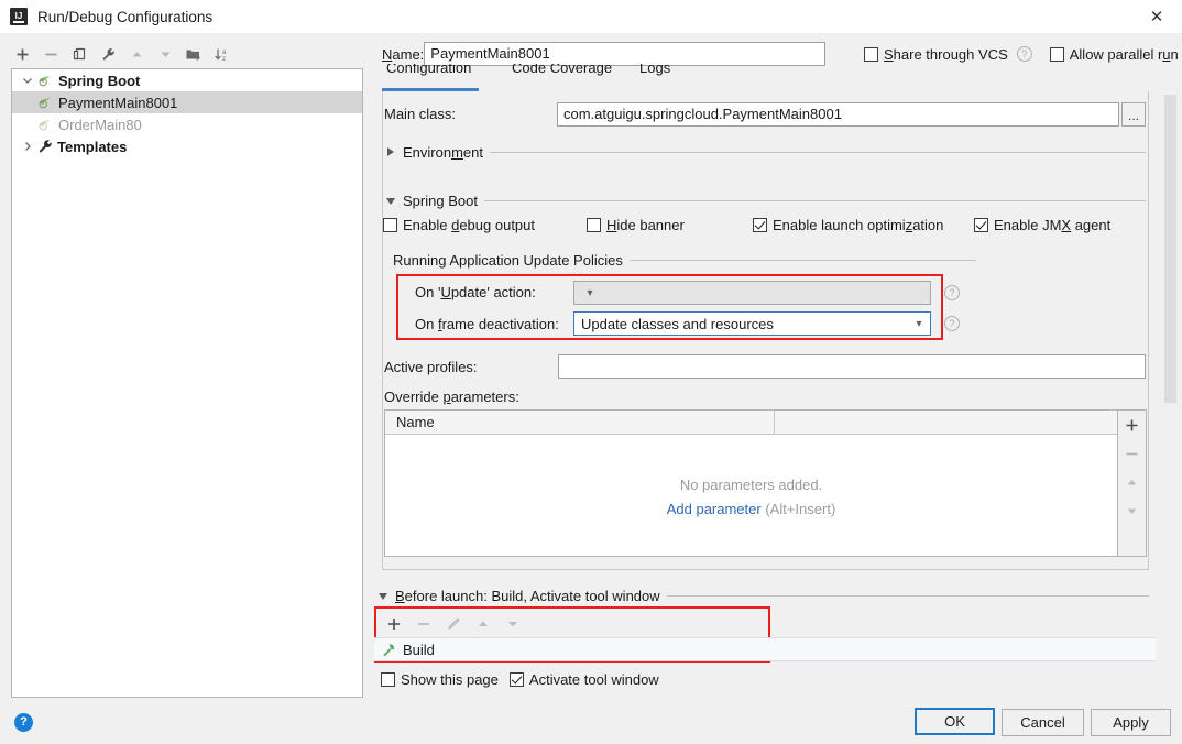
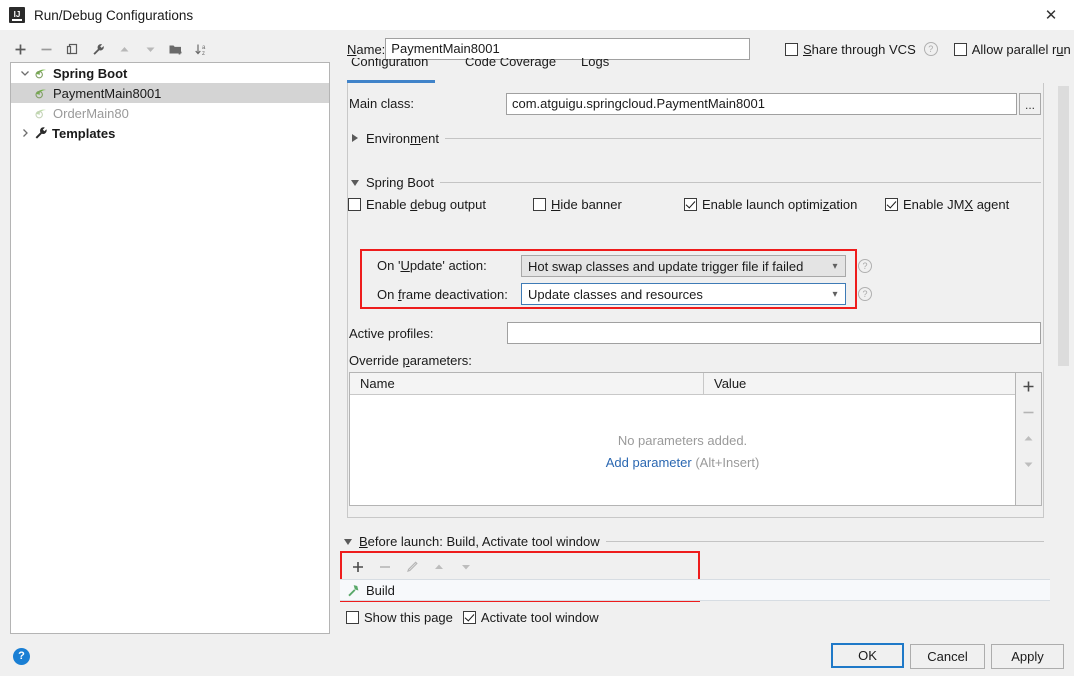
  Run/Debug Configurations
  ✕
  Spring Boot
  PaymentMain8001
  OrderMain80
  Templates
  Name:
  PaymentMain8001
  Share through VCS
  ?
  Allow parallel run
  Configuration
  Code Coverage
  Logs
  Main class:
  com.atguigu.springcloud.PaymentMain8001
  ...
  Environment
  Spring Boot
  Enable debug output
  Hide banner
  Enable launch optimization
  Enable JMX agent
- Running Application Update Policies
  On 'Update' action:
+ Hot swap classes and update trigger file if failed
  ▾
  ?
  On frame deactivation:
  Update classes and resources
  ▾
  ?
  Active profiles:
  Override parameters:
  Name
+ Value
  No parameters added.
  Add parameter (Alt+Insert)
  Before launch: Build, Activate tool window
  Build
  Show this page
  Activate tool window
  ?
  OK
  Cancel
  Apply
